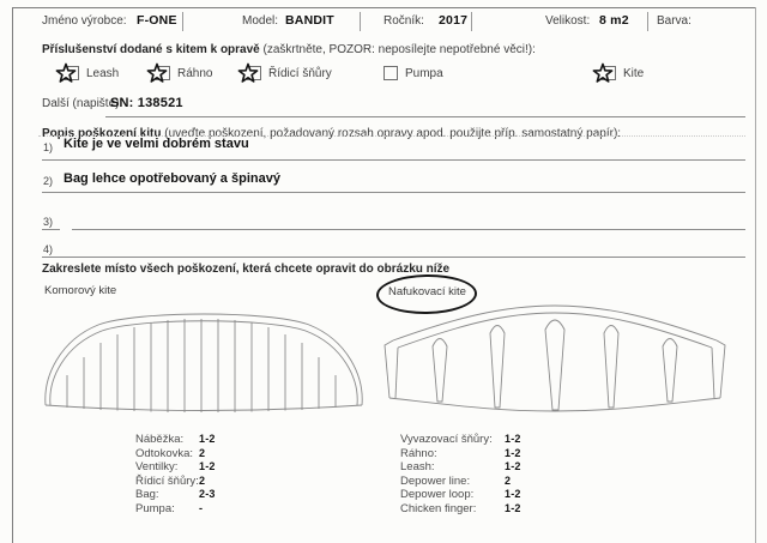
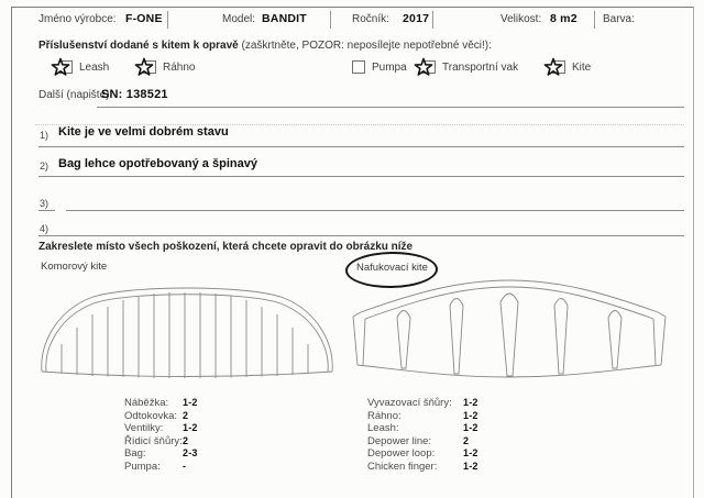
  Jméno výrobce:
  F-ONE
  Model:
  BANDIT
  Ročník:
  2017
  Velikost:
  8 m2
  Barva:
  Příslušenství dodané s kitem k opravě (zaškrtněte, POZOR: neposílejte nepotřebné věci!):
  Leash
  Ráhno
- Řídicí šňůry
  Pumpa
+ Transportní vak
  Kite
  Další (napište):
  SN: 138521
- Popis poškození kitu (uveďte poškození, požadovaný rozsah opravy apod. použijte příp. samostatný papír):
  1)
  Kite je ve velmi dobrém stavu
  2)
  Bag lehce opotřebovaný a špinavý
  3)
  4)
  Zakreslete místo všech poškození, která chcete opravit do obrázku níže
  Komorový kite
  Nafukovací kite
  Náběžka:
  1-2
  Odtokovka:
  2
  Ventilky:
  1-2
  Řídicí šňůry:
  2
  Bag:
  2-3
  Pumpa:
  -
  Vyvazovací šňůry:
  1-2
  Ráhno:
  1-2
  Leash:
  1-2
  Depower line:
  2
  Depower loop:
  1-2
  Chicken finger:
  1-2
